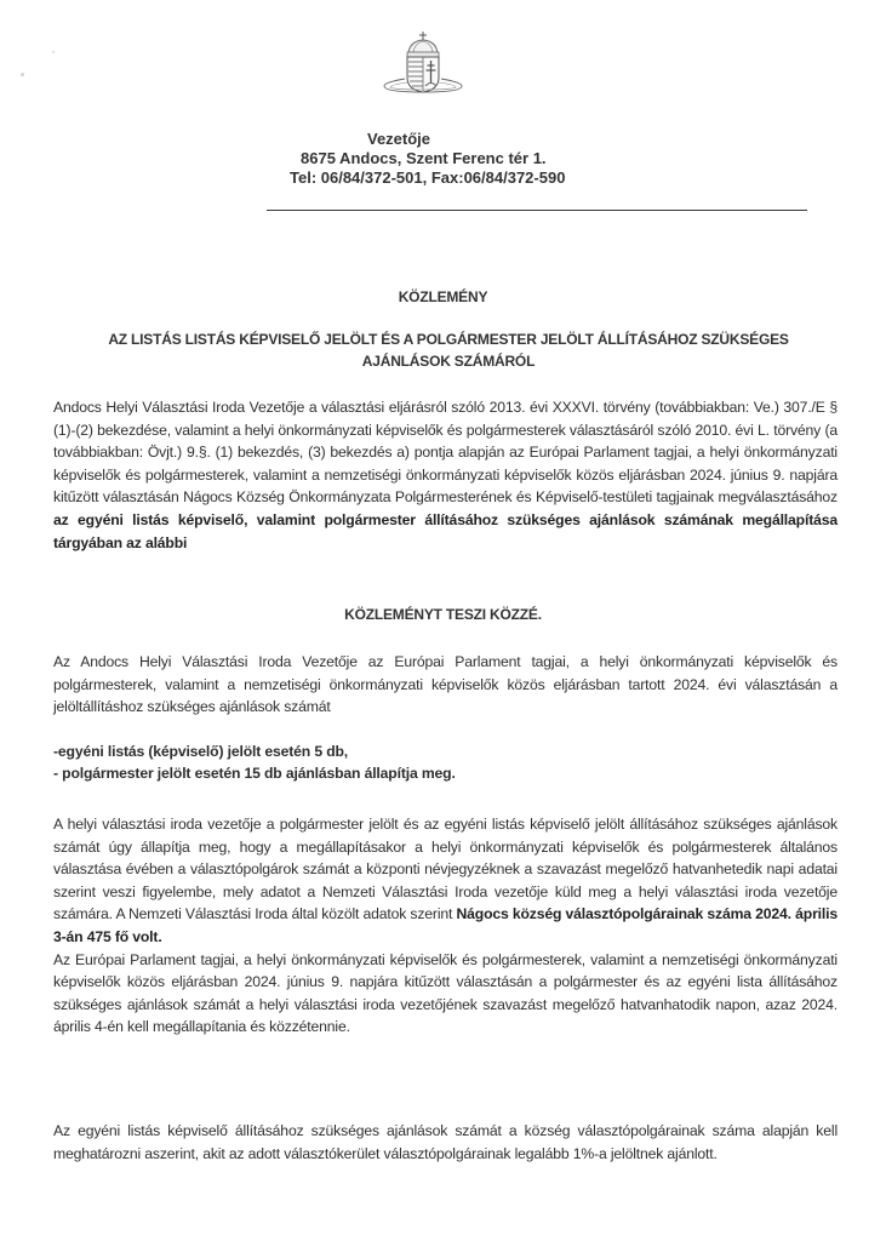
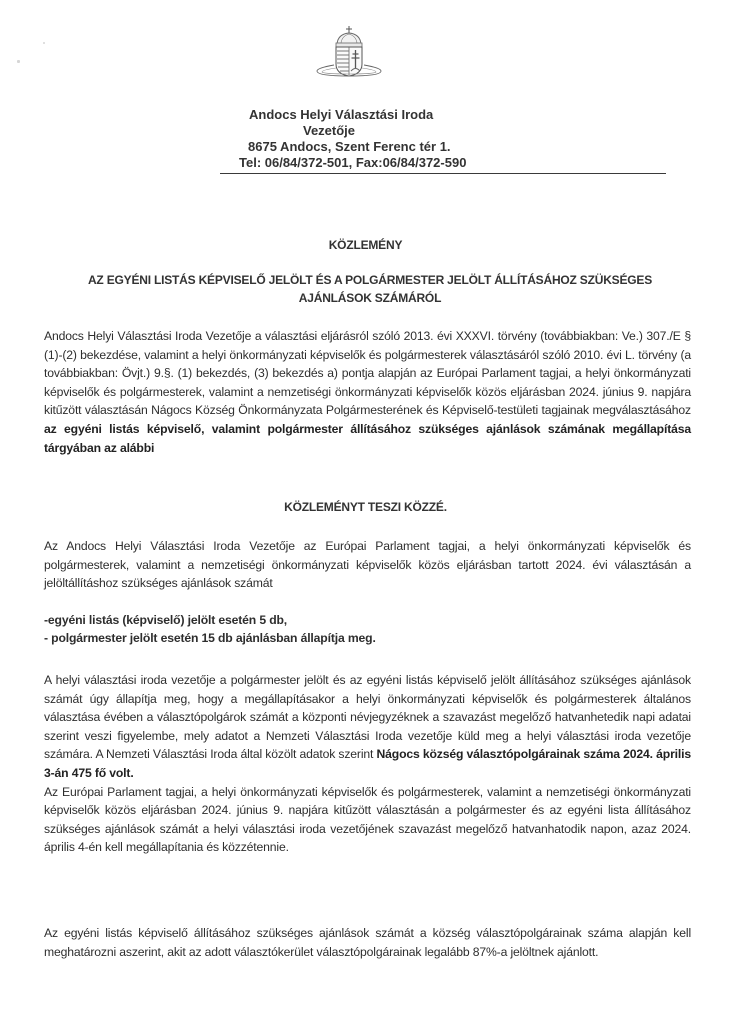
+ Andocs Helyi Választási Iroda
  Vezetője
  8675 Andocs, Szent Ferenc tér 1.
  Tel: 06/84/372-501, Fax:06/84/372-590
  KÖZLEMÉNY
- AZ LISTÁS LISTÁS KÉPVISELŐ JELÖLT ÉS A POLGÁRMESTER JELÖLT ÁLLÍTÁSÁHOZ SZÜKSÉGES
+ AZ EGYÉNI LISTÁS KÉPVISELŐ JELÖLT ÉS A POLGÁRMESTER JELÖLT ÁLLÍTÁSÁHOZ SZÜKSÉGES
  AJÁNLÁSOK SZÁMÁRÓL
  Andocs Helyi Választási Iroda Vezetője a választási eljárásról szóló 2013. évi XXXVI. törvény (továbbiakban: Ve.) 307./E § (1)-(2) bekezdése, valamint a helyi önkormányzati képviselők és polgármesterek választásáról szóló 2010. évi L. törvény (a továbbiakban: Övjt.) 9.§. (1) bekezdés, (3) bekezdés a) pontja alapján az Európai Parlament tagjai, a helyi önkormányzati képviselők és polgármesterek, valamint a nemzetiségi önkormányzati képviselők közös eljárásban 2024. június 9. napjára kitűzött választásán Nágocs Község Önkormányzata Polgármesterének és Képviselő-testületi tagjainak megválasztásához az egyéni listás képviselő, valamint polgármester állításához szükséges ajánlások számának megállapítása tárgyában az alábbi
  KÖZLEMÉNYT TESZI KÖZZÉ.
  Az Andocs Helyi Választási Iroda Vezetője az Európai Parlament tagjai, a helyi önkormányzati képviselők és polgármesterek, valamint a nemzetiségi önkormányzati képviselők közös eljárásban tartott 2024. évi választásán a jelöltállításhoz szükséges ajánlások számát
  -egyéni listás (képviselő) jelölt esetén 5 db,
  - polgármester jelölt esetén 15 db ajánlásban állapítja meg.
  A helyi választási iroda vezetője a polgármester jelölt és az egyéni listás képviselő jelölt állításához szükséges ajánlások számát úgy állapítja meg, hogy a megállapításakor a helyi önkormányzati képviselők és polgármesterek általános választása évében a választópolgárok számát a központi névjegyzéknek a szavazást megelőző hatvanhetedik napi adatai szerint veszi figyelembe, mely adatot a Nemzeti Választási Iroda vezetője küld meg a helyi választási iroda vezetője számára. A Nemzeti Választási Iroda által közölt adatok szerint Nágocs község választópolgárainak száma 2024. április 3-án 475 fő volt.
  Az Európai Parlament tagjai, a helyi önkormányzati képviselők és polgármesterek, valamint a nemzetiségi önkormányzati képviselők közös eljárásban 2024. június 9. napjára kitűzött választásán a polgármester és az egyéni lista állításához szükséges ajánlások számát a helyi választási iroda vezetőjének szavazást megelőző hatvanhatodik napon, azaz 2024. április 4-én kell megállapítania és közzétennie.
- Az egyéni listás képviselő állításához szükséges ajánlások számát a község választópolgárainak száma alapján kell meghatározni aszerint, akit az adott választókerület választópolgárainak legalább 1%-a jelöltnek ajánlott.
+ Az egyéni listás képviselő állításához szükséges ajánlások számát a község választópolgárainak száma alapján kell meghatározni aszerint, akit az adott választókerület választópolgárainak legalább 87%-a jelöltnek ajánlott.
